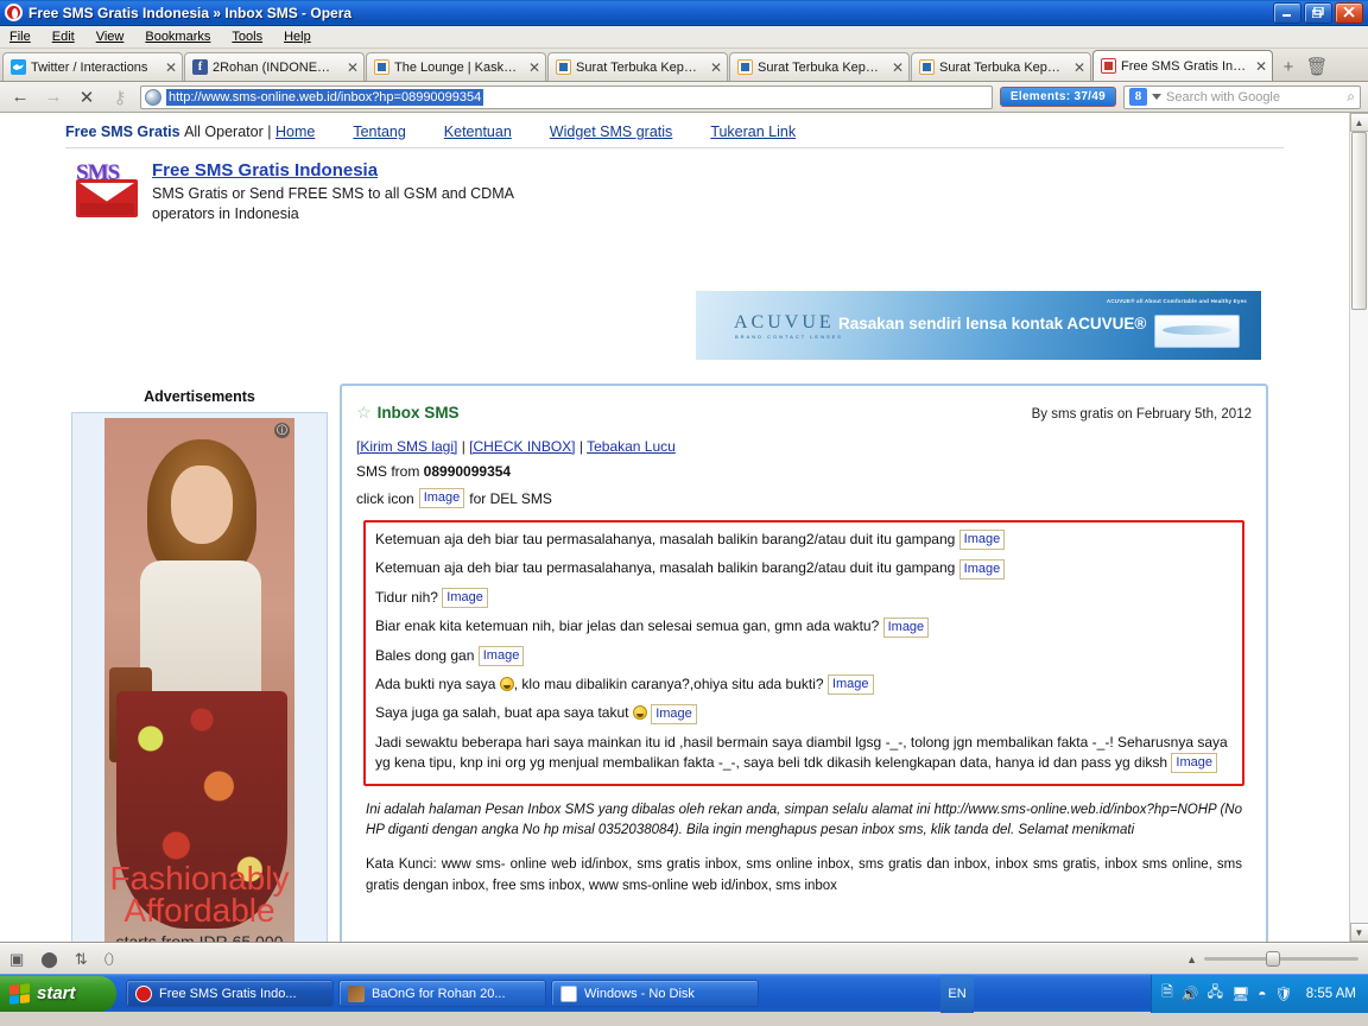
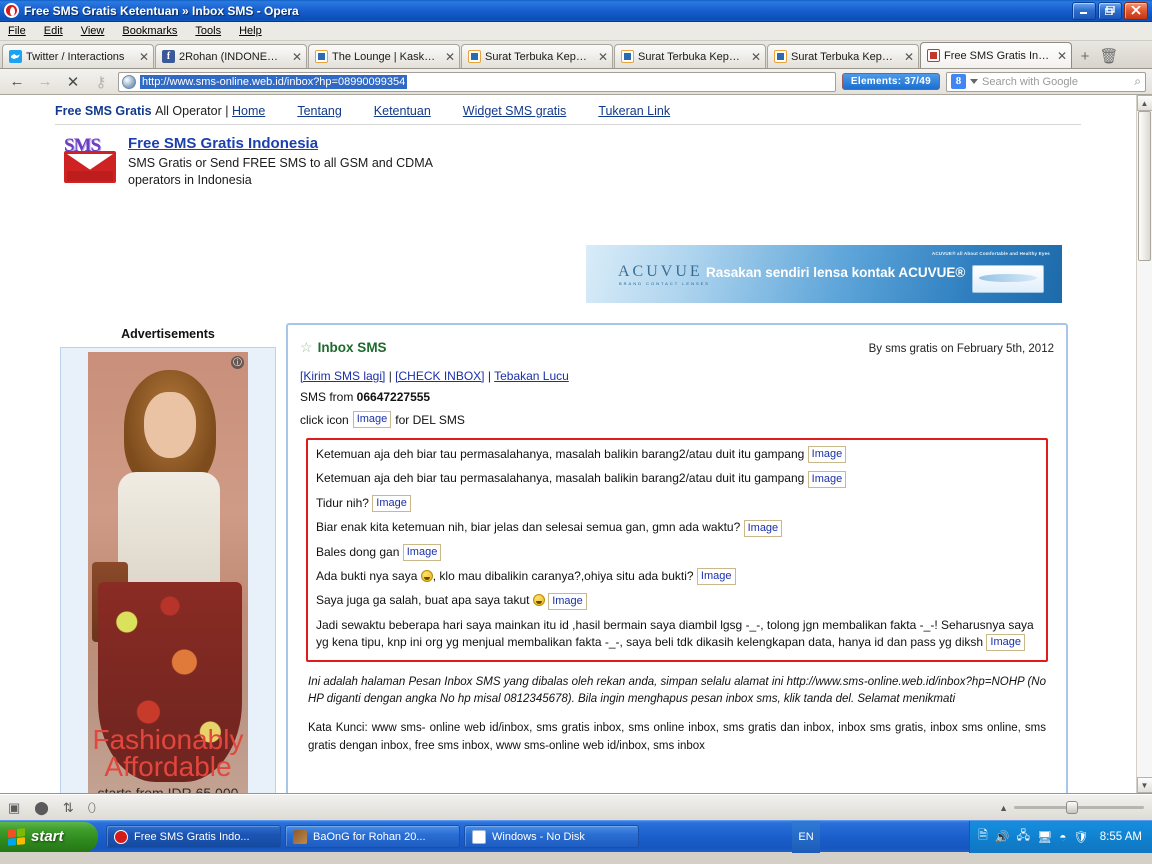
- Free SMS Gratis Indonesia » Inbox SMS - Opera
+ Free SMS Gratis Ketentuan » Inbox SMS - Opera
  File
  Edit
  View
  Bookmarks
  Tools
  Help
  Twitter / Interactions
  ✕
  f
  2Rohan (INDONESIA
  ✕
  The Lounge | Kaskus.
  ✕
  Surat Terbuka Kepad.
  ✕
  Surat Terbuka Kepad.
  ✕
  Surat Terbuka Kepad.
  ✕
  Free SMS Gratis Indo
  ✕
  +
  🗑
  ←
  →
  ✕
  ⚷
  http://www.sms-online.web.id/inbox?hp=08990099354
  Elements: 37/49
  8
  Search with Google
  ⌕
  Free SMS Gratis
  All Operator |
  Home
  Tentang
  Ketentuan
  Widget SMS gratis
  Tukeran Link
  SMS
  Free SMS Gratis Indonesia
  SMS Gratis or Send FREE SMS to all GSM and CDMA
  operators in Indonesia
  ACUVUE
  Rasakan sendiri lensa kontak ACUVUE®
  Advertisements
  ⓘ
  Fashionably
  Affordable
  ☆
  Inbox SMS
  By sms gratis on February 5th, 2012
  [Kirim SMS lagi] | [CHECK INBOX] | Tebakan Lucu
- SMS from 08990099354
+ SMS from 06647227555
  click icon
  Image
  for DEL SMS
  Ketemuan aja deh biar tau permasalahanya, masalah balikin barang2/atau duit itu gampang Image
  Ketemuan aja deh biar tau permasalahanya, masalah balikin barang2/atau duit itu gampang Image
  Tidur nih? Image
  Biar enak kita ketemuan nih, biar jelas dan selesai semua gan, gmn ada waktu? Image
  Bales dong gan Image
  Ada bukti nya saya , klo mau dibalikin caranya?,ohiya situ ada bukti? Image
  Saya juga ga salah, buat apa saya takut Image
  Jadi sewaktu beberapa hari saya mainkan itu id ,hasil bermain saya diambil lgsg -_-, tolong jgn membalikan fakta -_-! Seharusnya saya yg kena tipu, knp ini org yg menjual membalikan fakta -_-, saya beli tdk dikasih kelengkapan data, hanya id dan pass yg diksh Image
- Ini adalah halaman Pesan Inbox SMS yang dibalas oleh rekan anda, simpan selalu alamat ini http://www.sms-online.web.id/inbox?hp=NOHP (No HP diganti dengan angka No hp misal 0352038084). Bila ingin menghapus pesan inbox sms, klik tanda del. Selamat menikmati
+ Ini adalah halaman Pesan Inbox SMS yang dibalas oleh rekan anda, simpan selalu alamat ini http://www.sms-online.web.id/inbox?hp=NOHP (No HP diganti dengan angka No hp misal 0812345678). Bila ingin menghapus pesan inbox sms, klik tanda del. Selamat menikmati
  Kata Kunci: www sms- online web id/inbox, sms gratis inbox, sms online inbox, sms gratis dan inbox, inbox sms gratis, inbox sms online, sms gratis dengan inbox, free sms inbox, www sms-online web id/inbox, sms inbox
  ▲
  ▼
  ▣
  ⬤
  ⇅
  ⬯
  ▲
  start
  Free SMS Gratis Indo...
  BaOnG for Rohan 20...
  Windows - No Disk
  EN
  🗎
  🔊
  🖧
  🖥
  ◓
  🛡
  8:55 AM
